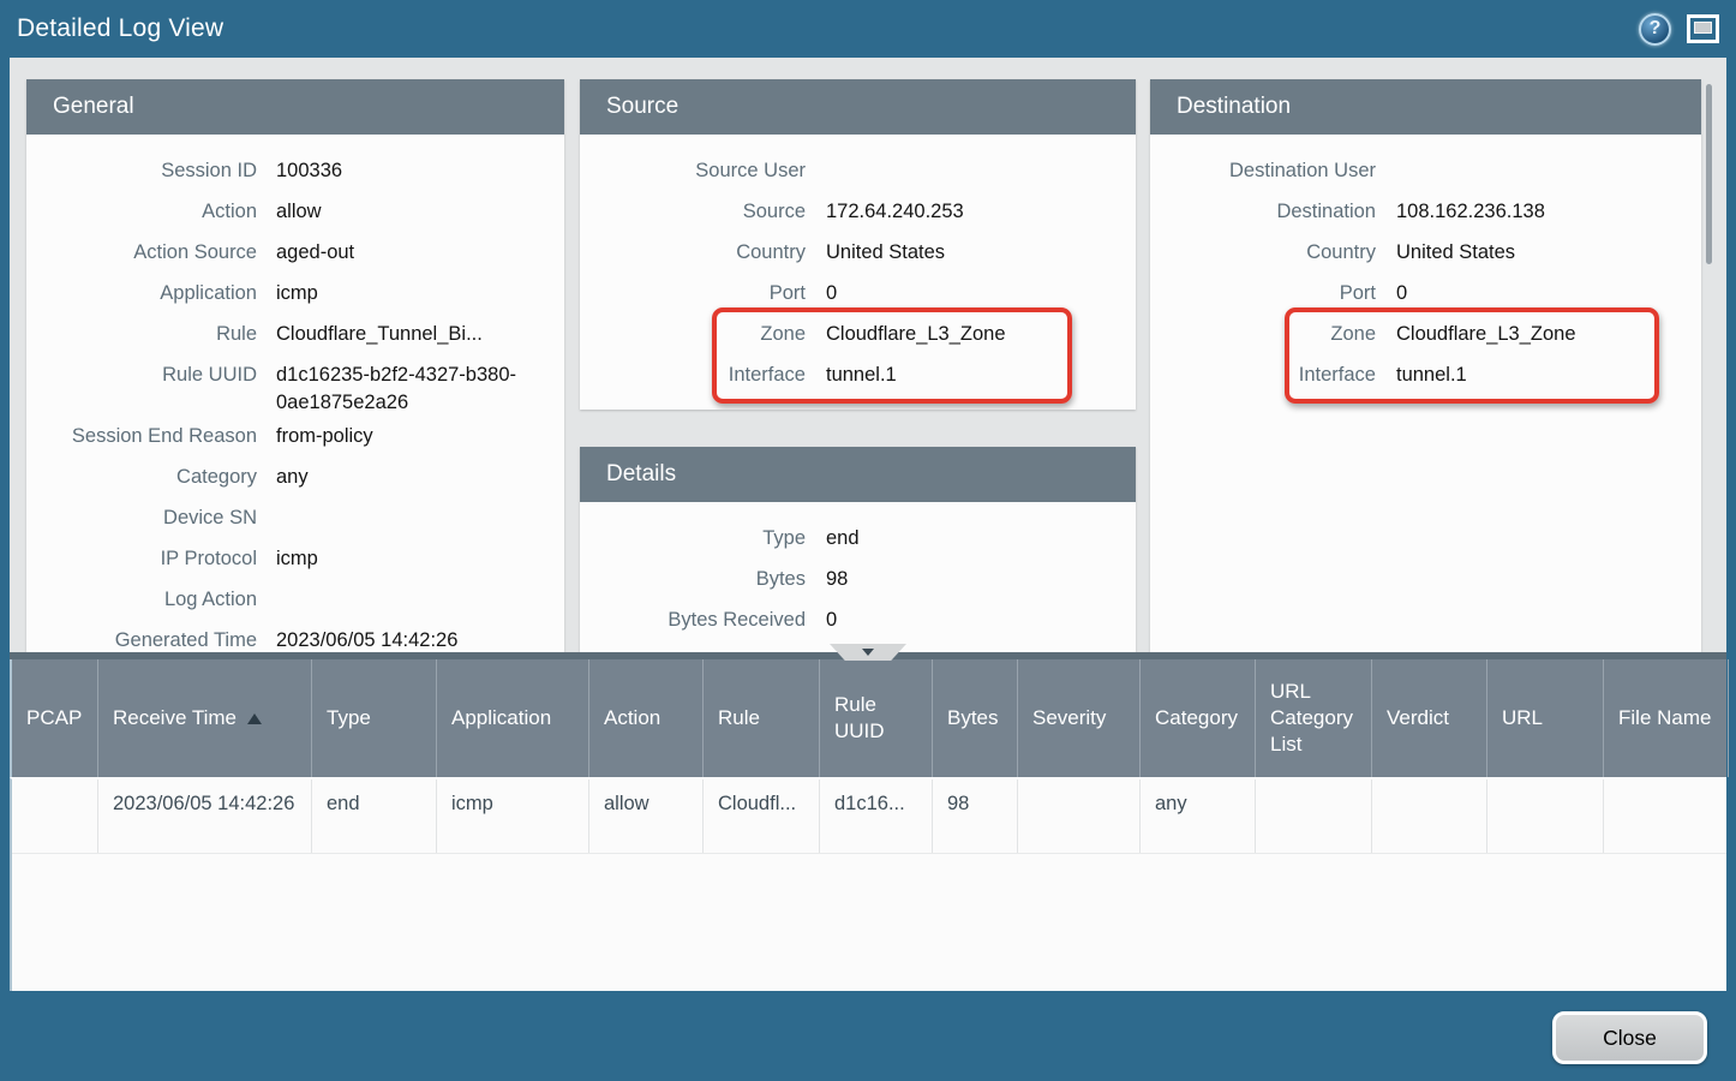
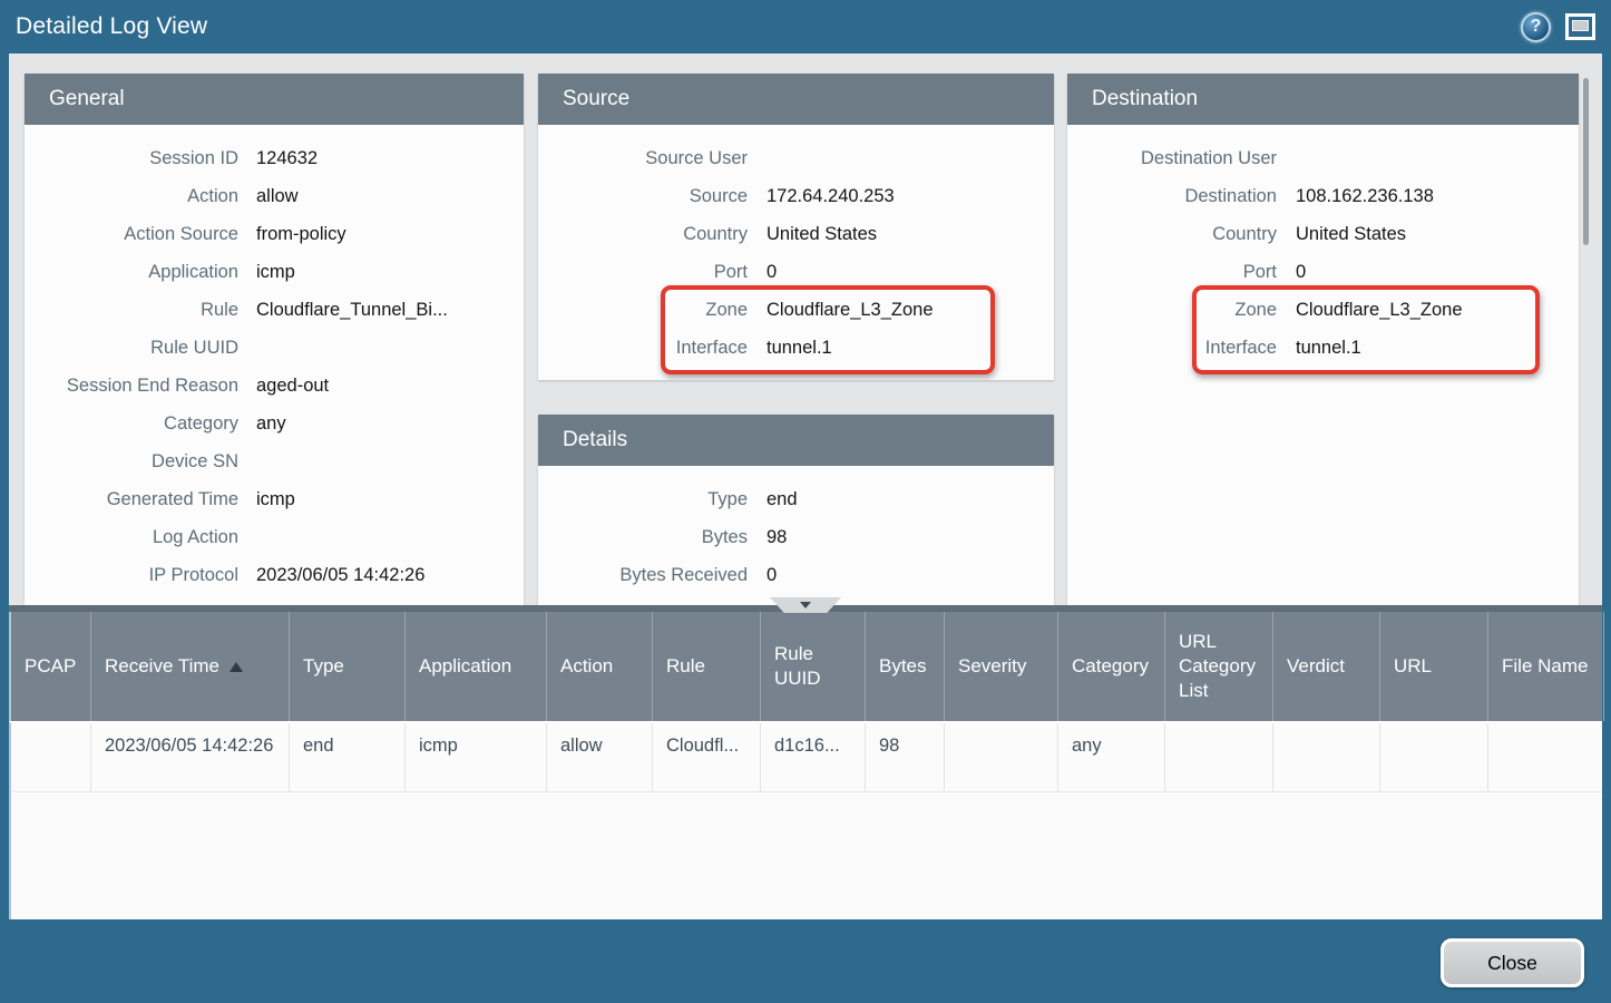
  Detailed Log View
  ?
  General
  Session ID
- 100336
+ 124632
  Action
  allow
  Action Source
- aged-out
+ from-policy
  Application
  icmp
  Rule
  Cloudflare_Tunnel_Bi...
  Rule UUID
- d1c16235-b2f2-4327-b380-0ae1875e2a26
  Session End Reason
- from-policy
+ aged-out
  Category
  any
  Device SN
- IP Protocol
+ Generated Time
  icmp
  Log Action
- Generated Time
+ IP Protocol
  2023/06/05 14:42:26
  Source
  Source User
  Source
  172.64.240.253
  Country
  United States
  Port
  0
  Zone
  Cloudflare_L3_Zone
  Interface
  tunnel.1
  Details
  Type
  end
  Bytes
  98
  Bytes Received
  0
  Destination
  Destination User
  Destination
  108.162.236.138
  Country
  United States
  Port
  0
  Zone
  Cloudflare_L3_Zone
  Interface
  tunnel.1
  PCAP
  Receive Time
  Type
  Application
  Action
  Rule
  Rule UUID
  Bytes
  Severity
  Category
  URL Category List
  Verdict
  URL
  File Name
  2023/06/05 14:42:26
  end
  icmp
  allow
  Cloudfl...
  d1c16...
  98
  any
  Close
